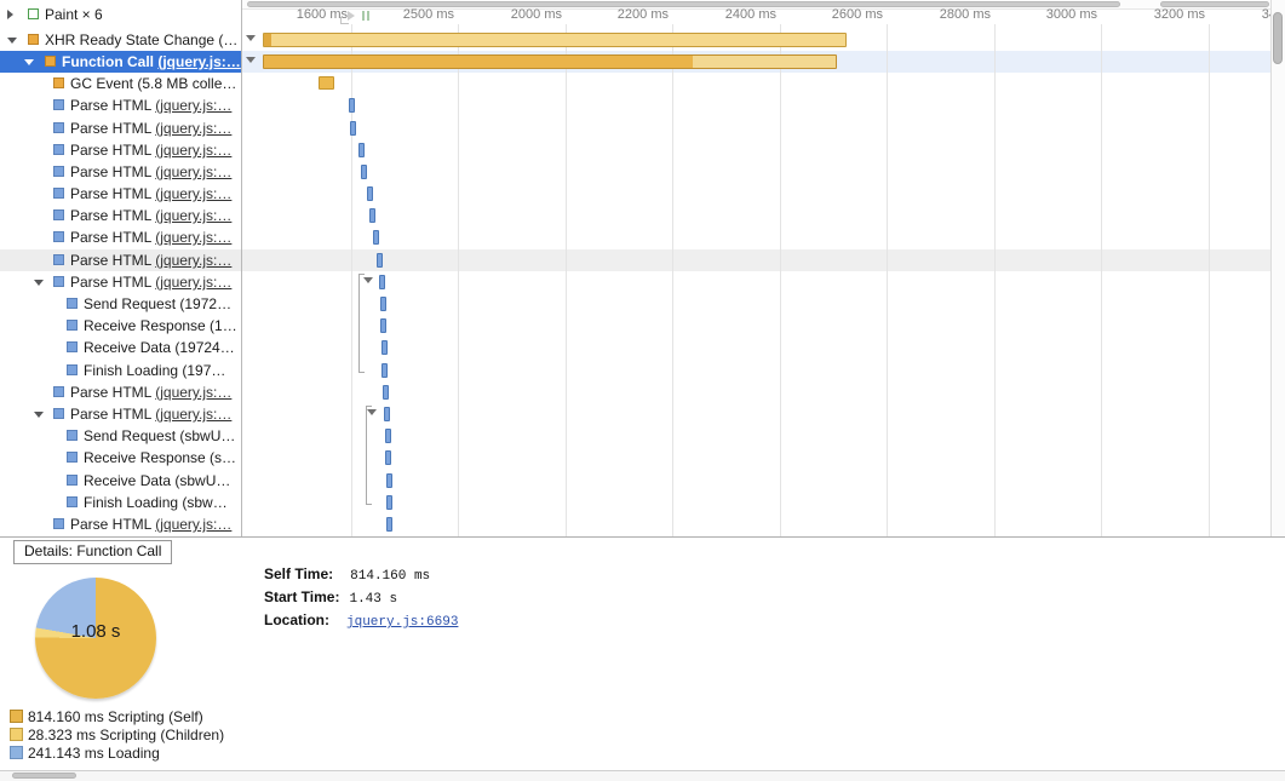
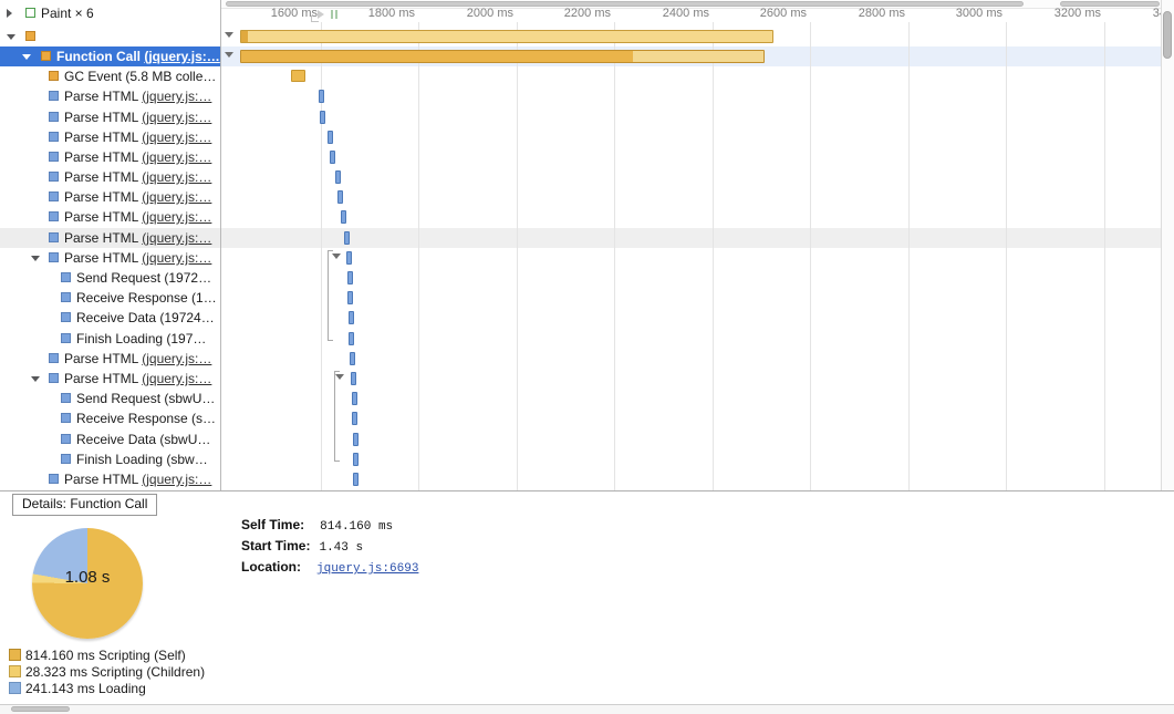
  Paint × 6
- XHR Ready State Change (…
  Function Call (jquery.js:…
  GC Event (5.8 MB colle…
  Parse HTML (jquery.js:…
  Parse HTML (jquery.js:…
  Parse HTML (jquery.js:…
  Parse HTML (jquery.js:…
  Parse HTML (jquery.js:…
  Parse HTML (jquery.js:…
  Parse HTML (jquery.js:…
  Parse HTML (jquery.js:…
  Parse HTML (jquery.js:…
  Send Request (1972…
  Receive Response (1…
  Receive Data (19724…
  Finish Loading (197…
  Parse HTML (jquery.js:…
  Parse HTML (jquery.js:…
  Send Request (sbwU…
  Receive Response (s…
  Receive Data (sbwU…
  Finish Loading (sbw…
  Parse HTML (jquery.js:…
  1600 ms
- 2500 ms
+ 1800 ms
  2000 ms
  2200 ms
  2400 ms
  2600 ms
  2800 ms
  3000 ms
  3200 ms
  Details: Function Call
  1.08 s
  Self Time: 814.160 ms
  Start Time: 1.43 s
  Location: jquery.js:6693
  814.160 ms Scripting (Self)
  28.323 ms Scripting (Children)
  241.143 ms Loading
